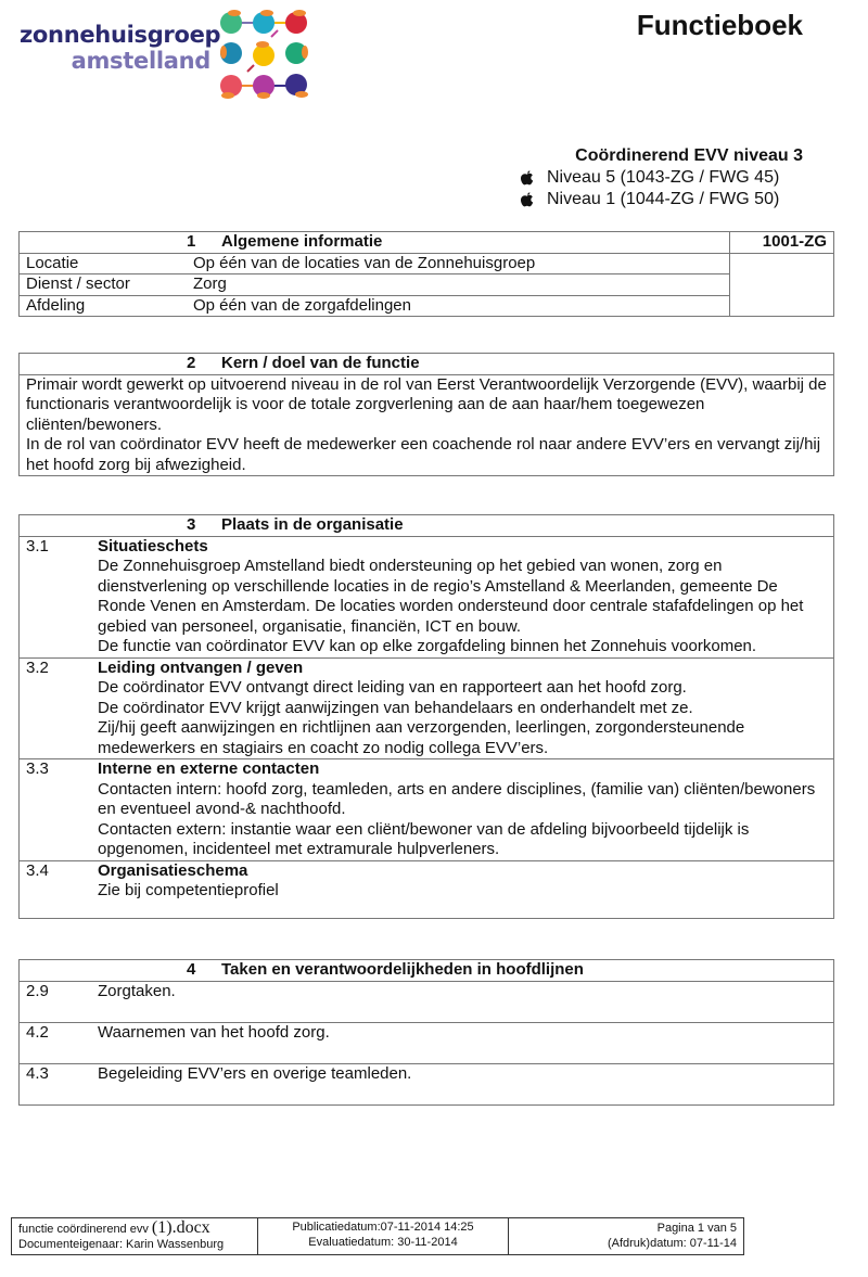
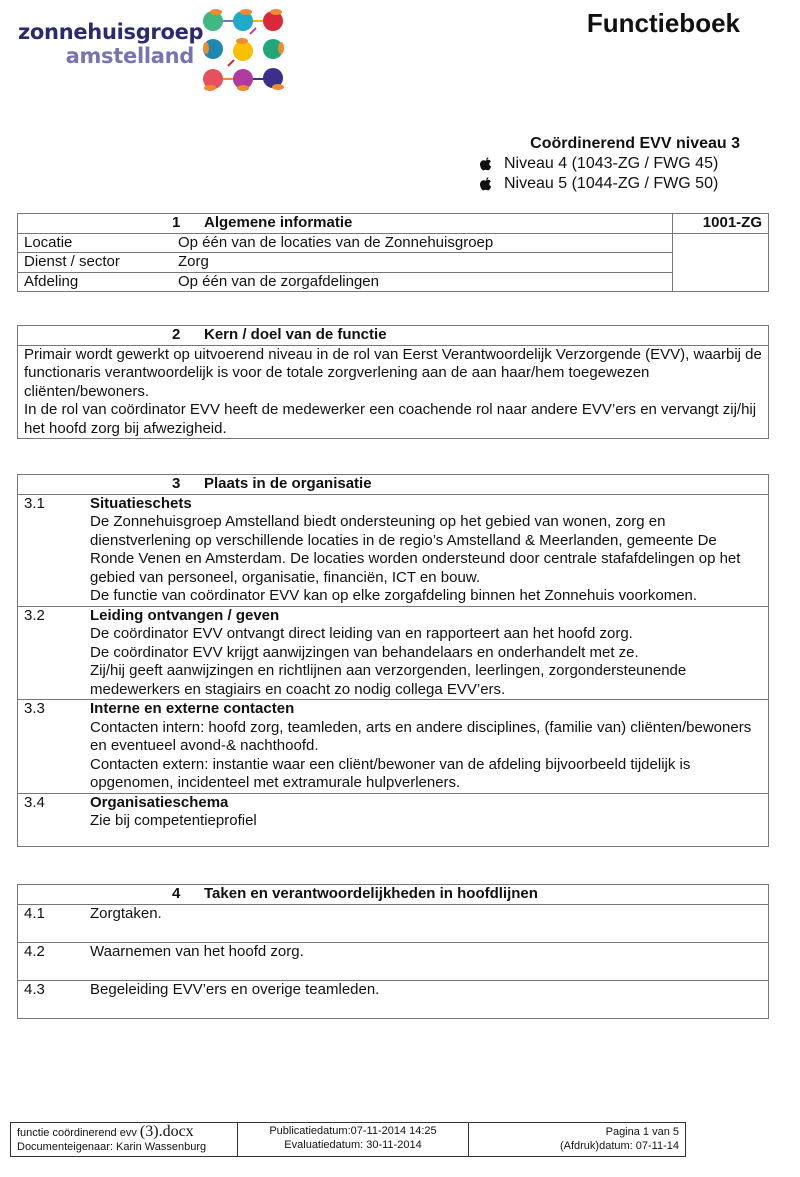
  zonnehuisgroep
  amstelland
  Functieboek
  Coördinerend EVV niveau 3
- Niveau 5 (1043-ZG / FWG 45)
+ Niveau 4 (1043-ZG / FWG 45)
- Niveau 1 (1044-ZG / FWG 50)
+ Niveau 5 (1044-ZG / FWG 50)
  1 Algemene informatie	1001-ZG
  Locatie	Op één van de locaties van de Zonnehuisgroep
  Dienst / sector	Zorg
  Afdeling	Op één van de zorgafdelingen
  2 Kern / doel van de functie
  Primair wordt gewerkt op uitvoerend niveau in de rol van Eerst Verantwoordelijk Verzorgende (EVV), waarbij de functionaris verantwoordelijk is voor de totale zorgverlening aan de aan haar/hem toegewezen cliënten/bewoners. In de rol van coördinator EVV heeft de medewerker een coachende rol naar andere EVV’ers en vervangt zij/hij het hoofd zorg bij afwezigheid.
  3 Plaats in de organisatie
  3.1	Situatieschets De Zonnehuisgroep Amstelland biedt ondersteuning op het gebied van wonen, zorg en dienstverlening op verschillende locaties in de regio’s Amstelland & Meerlanden, gemeente De Ronde Venen en Amsterdam. De locaties worden ondersteund door centrale stafafdelingen op het gebied van personeel, organisatie, financiën, ICT en bouw. De functie van coördinator EVV kan op elke zorgafdeling binnen het Zonnehuis voorkomen.
  3.2	Leiding ontvangen / geven De coördinator EVV ontvangt direct leiding van en rapporteert aan het hoofd zorg. De coördinator EVV krijgt aanwijzingen van behandelaars en onderhandelt met ze. Zij/hij geeft aanwijzingen en richtlijnen aan verzorgenden, leerlingen, zorgondersteunende medewerkers en stagiairs en coacht zo nodig collega EVV’ers.
  3.3	Interne en externe contacten Contacten intern: hoofd zorg, teamleden, arts en andere disciplines, (familie van) cliënten/bewoners en eventueel avond-& nachthoofd. Contacten extern: instantie waar een cliënt/bewoner van de afdeling bijvoorbeeld tijdelijk is opgenomen, incidenteel met extramurale hulpverleners.
  3.4	Organisatieschema Zie bij competentieprofiel
  4 Taken en verantwoordelijkheden in hoofdlijnen
- 2.9	Zorgtaken.
+ 4.1	Zorgtaken.
  4.2	Waarnemen van het hoofd zorg.
  4.3	Begeleiding EVV’ers en overige teamleden.
- functie coördinerend evv (1).docx
+ functie coördinerend evv (3).docx
  Documenteigenaar: Karin Wassenburg
  Publicatiedatum:07-11-2014 14:25
  Evaluatiedatum: 30-11-2014
  Pagina 1 van 5
  (Afdruk)datum: 07-11-14
